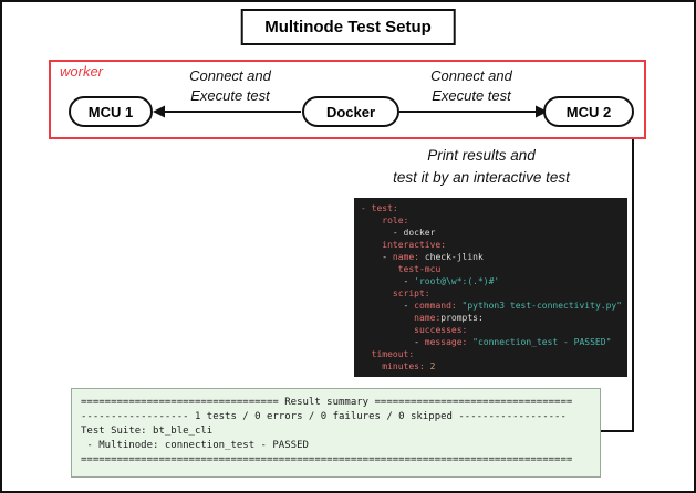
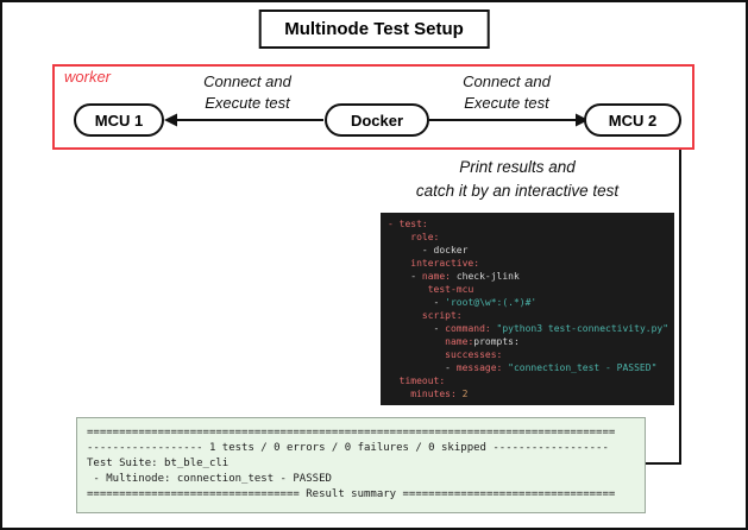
  Multinode Test Setup
  worker
  MCU 1
  Docker
  MCU 2
  Connect and
  Execute test
  Connect and
  Execute test
  Print results and
- test it by an interactive test
+ catch it by an interactive test
  - test:
  role:
  - docker
  interactive:
  - name: check-jlink
  test-mcu
  - 'root@\w*:(.*)#'
  script:
  - command: "python3 test-connectivity.py"
  name:prompts:
  successes:
  - message: "connection_test - PASSED"
  timeout:
  minutes: 2
- ================================= Result summary =================================
+ ==================================================================================
  ------------------ 1 tests / 0 errors / 0 failures / 0 skipped ------------------
  Test Suite: bt_ble_cli
  - Multinode: connection_test - PASSED
- ==================================================================================
+ ================================= Result summary =================================
